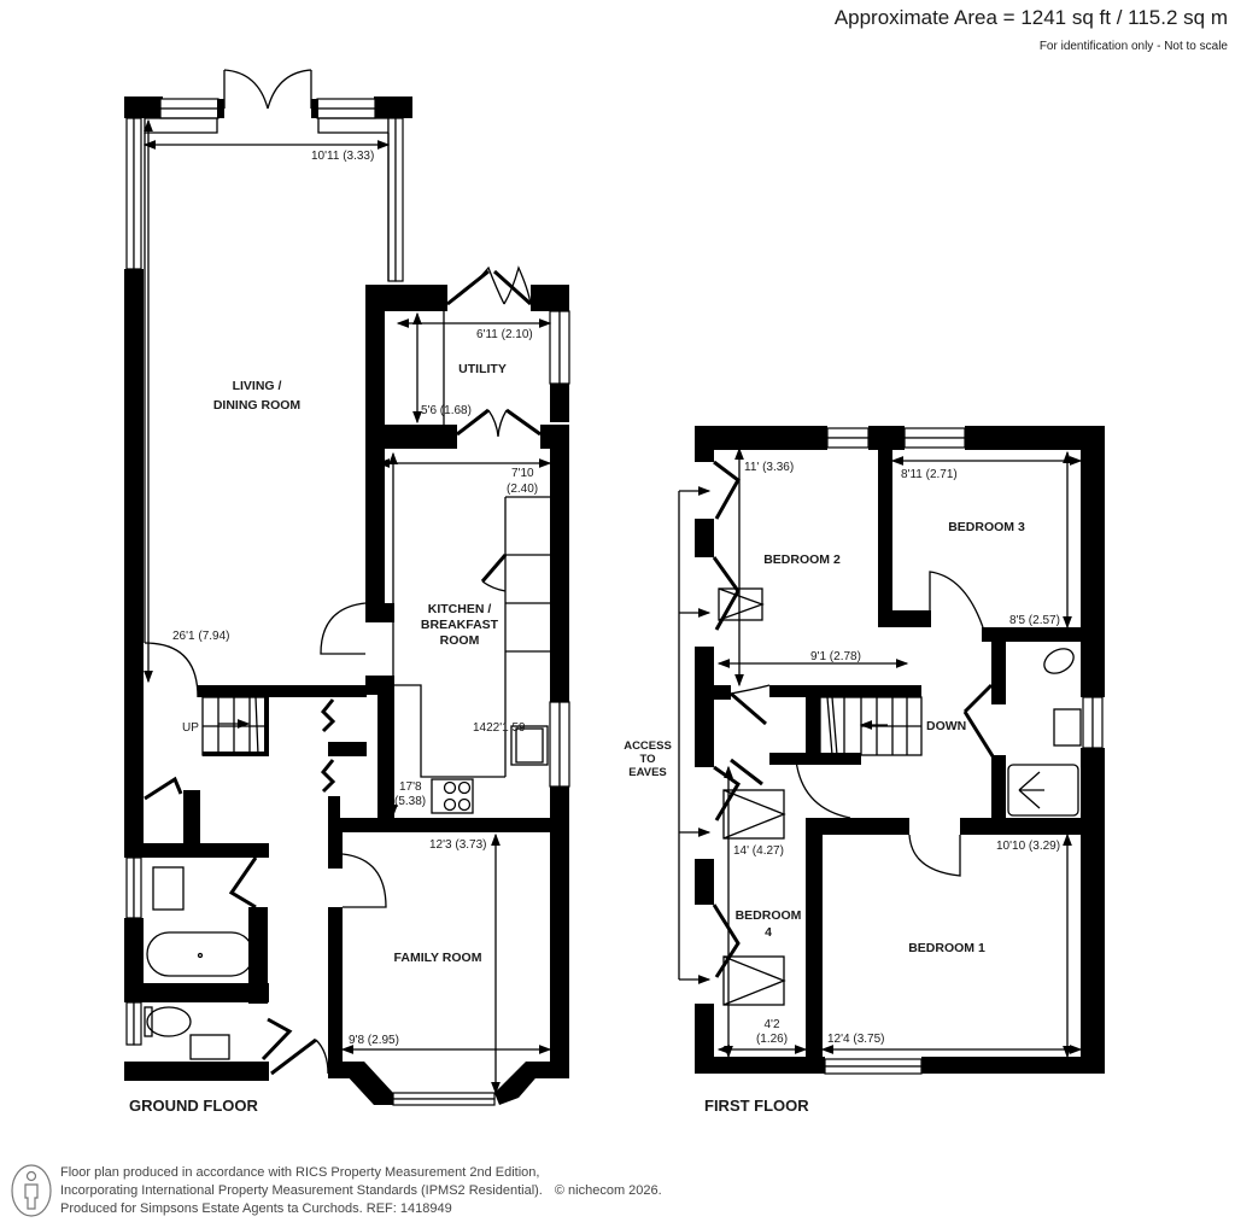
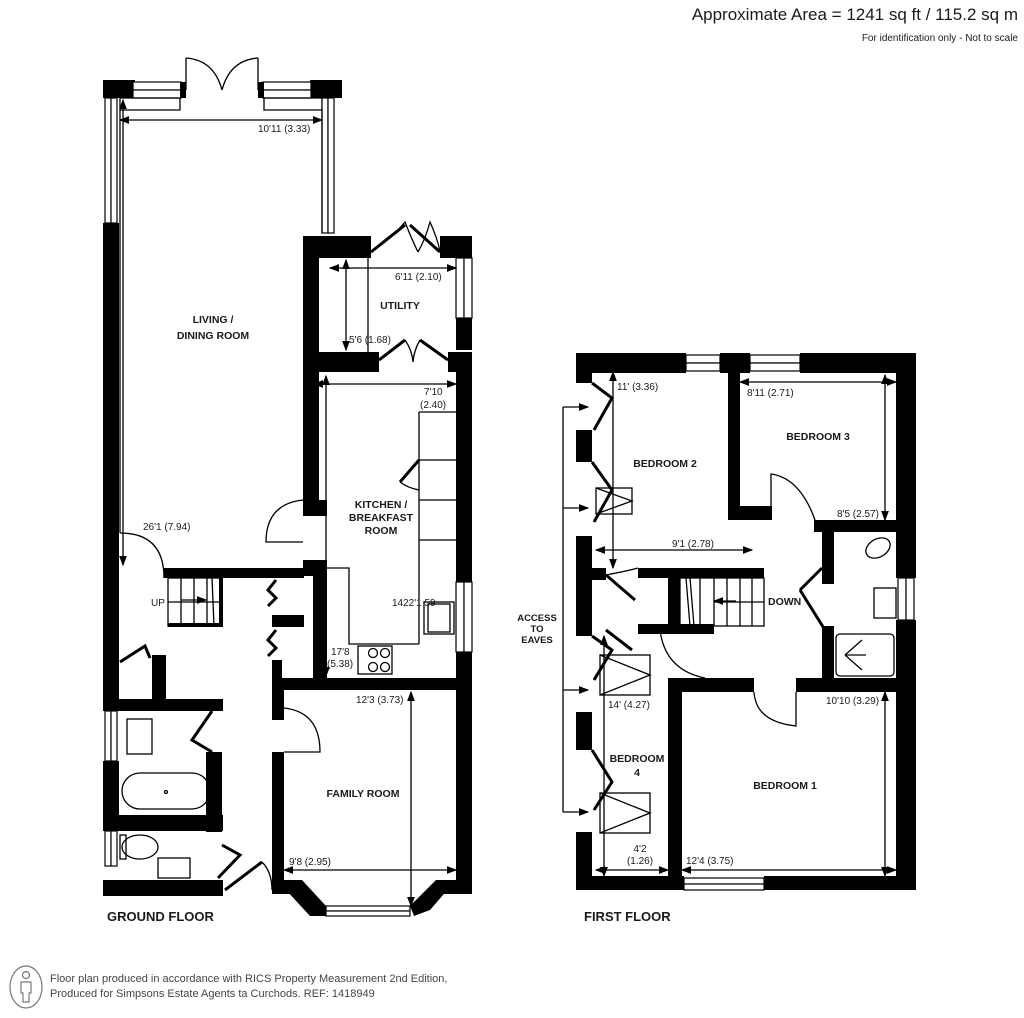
  Approximate Area = 1241 sq ft / 115.2 sq m
  For identification only - Not to scale
  LIVING /
  DINING ROOM
  10'11 (3.33)
  26'1 (7.94)
  UTILITY
  6'11 (2.10)
  5'6 (1.68)
  KITCHEN /
  BREAKFAST
  ROOM
  7'10
  (2.40)
  17'8
  (5.38)
  1422'1 59
  FAMILY ROOM
  9'8 (2.95)
  12'3 (3.73)
  UP
  GROUND FLOOR
  BEDROOM 2
  11' (3.36)
  9'1 (2.78)
  BEDROOM 3
  8'11 (2.71)
  8'5 (2.57)
  BEDROOM 1
  12'4 (3.75)
  10'10 (3.29)
  BEDROOM
  4
  14' (4.27)
  4'2
  (1.26)
  ACCESS
  TO
  EAVES
  DOWN
  FIRST FLOOR
  Floor plan produced in accordance with RICS Property Measurement 2nd Edition,
- Incorporating International Property Measurement Standards (IPMS2 Residential).
- © nichecom 2026.
  Produced for Simpsons Estate Agents ta Curchods. REF: 1418949
